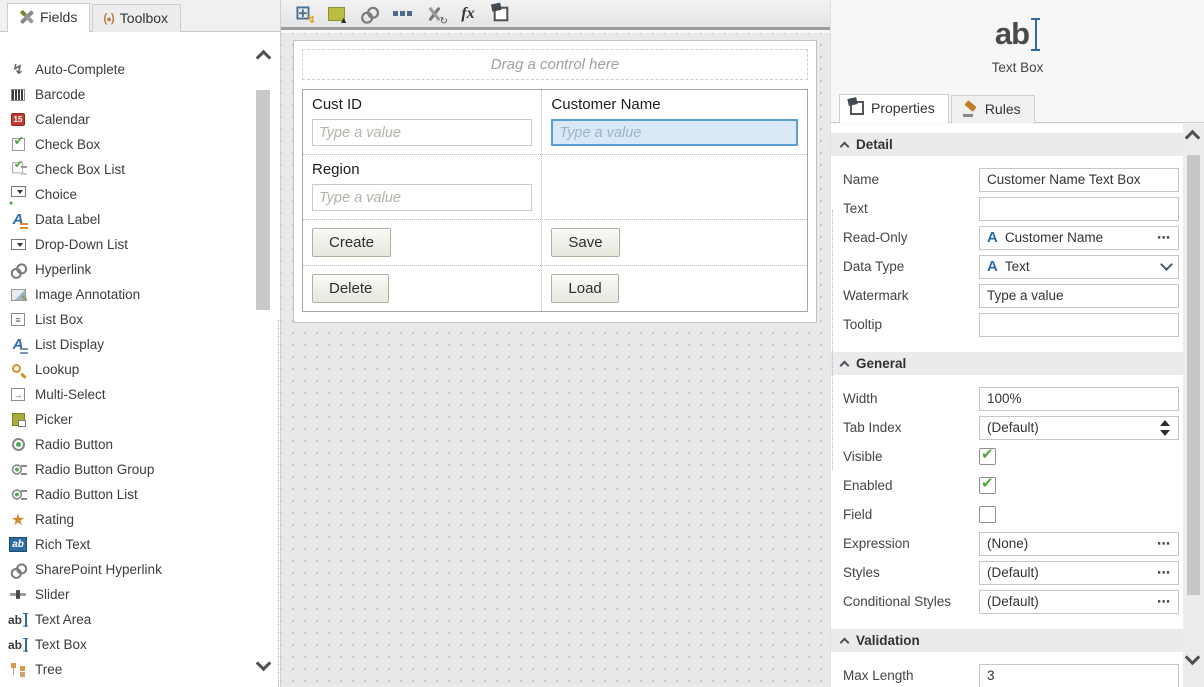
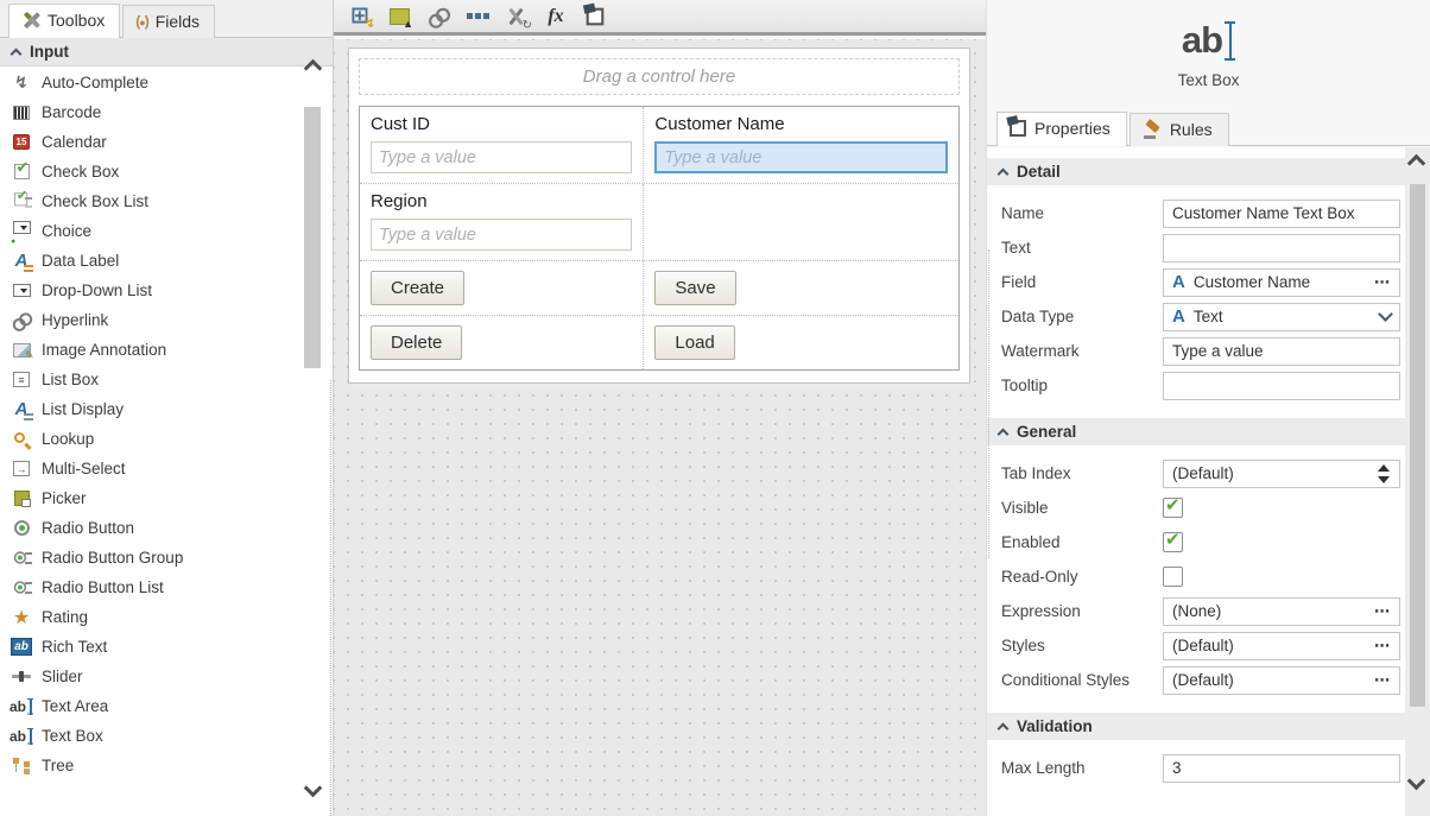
- Fields
+ Toolbox
  (●)
- Toolbox
+ Fields
+ Input
  ↯
  Auto-Complete
  Barcode
  15
  Calendar
  ✔
  Check Box
  ✔
  Check Box List
  Choice
  A
  Data Label
  Drop-Down List
  Hyperlink
  ✎
  Image Annotation
  ≡
  List Box
  A
  List Display
  Lookup
  →
  Multi-Select
  Picker
  Radio Button
  Radio Button Group
  Radio Button List
  ★
  Rating
  ab
  Rich Text
- SharePoint Hyperlink
  Slider
  ab
  Text Area
  ab
  Text Box
  Tree
  ⊞
  ↯
  ▲
  ↻
  fx
  Drag a control here
  Cust ID
  Type a value
  Customer Name
  Type a value
  Region
  Type a value
  Create
  Save
  Delete
  Load
  ab
  Text Box
  Properties
  Rules
  Detail
  Name
  Customer Name Text Box
  Text
- Read-Only
+ Field
  A
  Customer Name
  ⋯
  Data Type
  A
  Text
  Watermark
  Type a value
  Tooltip
  General
- Width
- 100%
  Tab Index
  (Default)
  Visible
  Enabled
- Field
+ Read-Only
  Expression
  (None)
  ⋯
  Styles
  (Default)
  ⋯
  Conditional Styles
  (Default)
  ⋯
  Validation
  Max Length
  3
